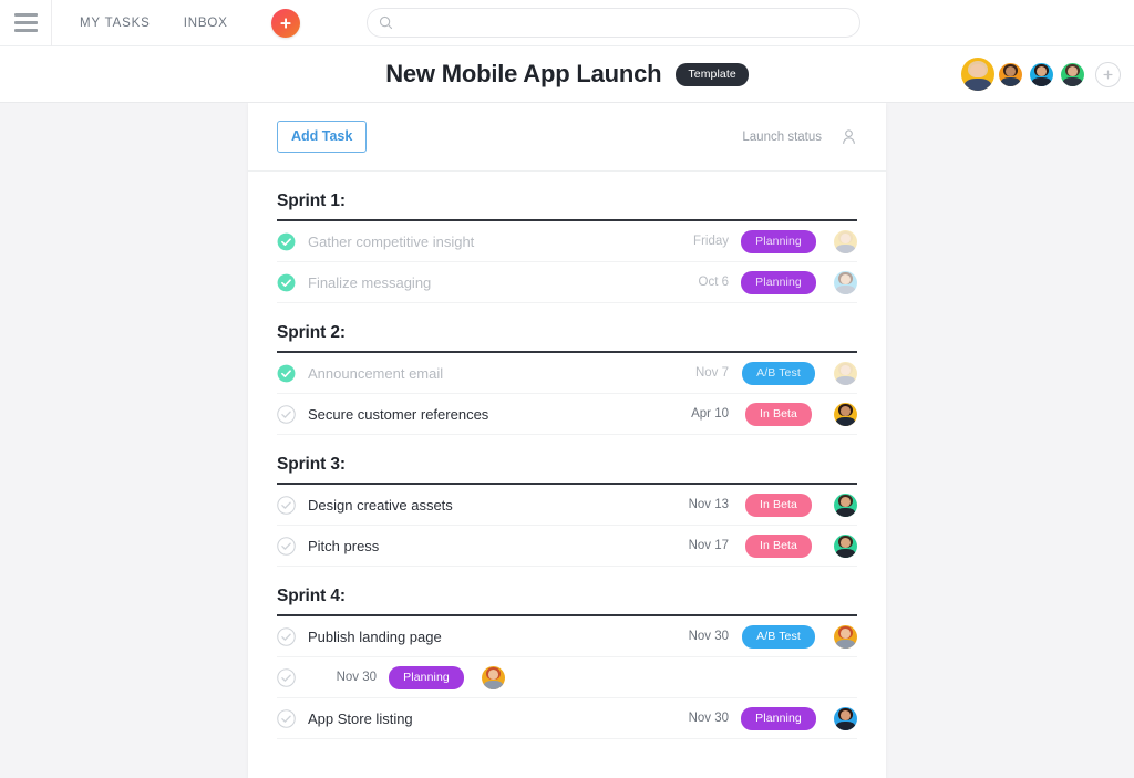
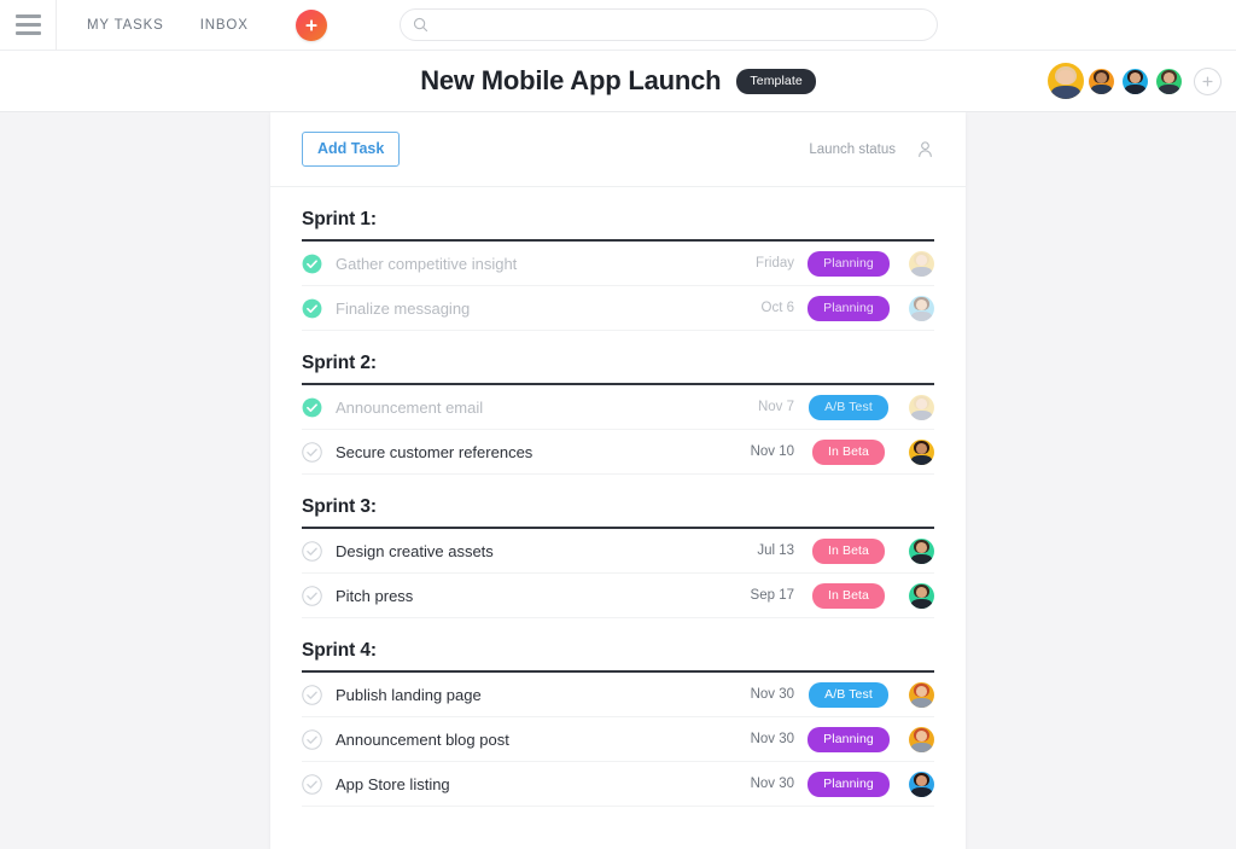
  MY TASKS
  INBOX
  New Mobile App Launch
  Template
  Add Task
  Launch status
  Sprint 1:
  Gather competitive insight
  Friday
  Planning
  Finalize messaging
  Oct 6
  Planning
  Sprint 2:
  Announcement email
  Nov 7
  A/B Test
  Secure customer references
- Apr 10
+ Nov 10
  In Beta
  Sprint 3:
  Design creative assets
- Nov 13
+ Jul 13
  In Beta
  Pitch press
- Nov 17
+ Sep 17
  In Beta
  Sprint 4:
  Publish landing page
  Nov 30
  A/B Test
+ Announcement blog post
  Nov 30
  Planning
  App Store listing
  Nov 30
  Planning
